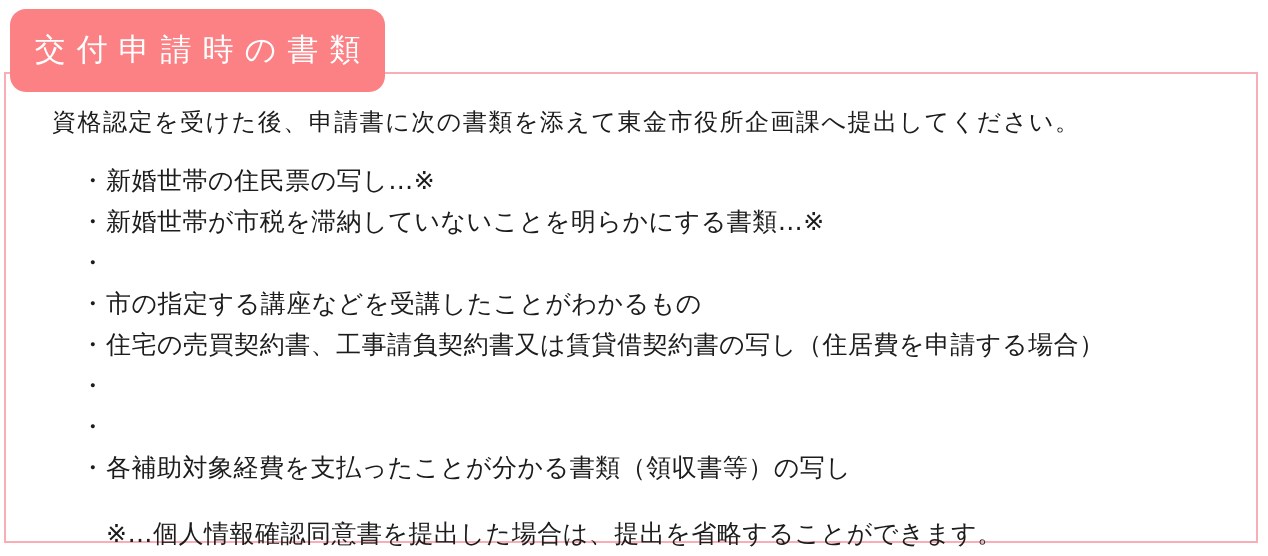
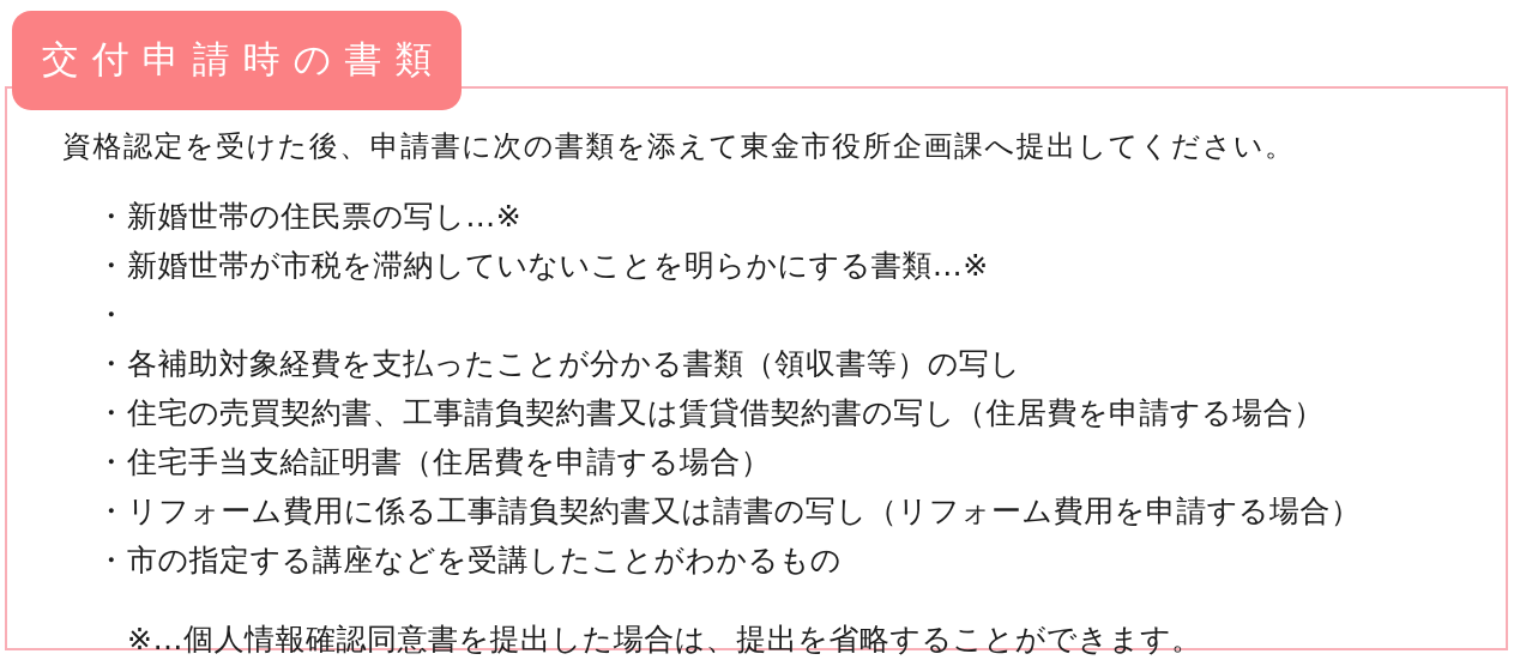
  交付申請時の書類
  資格認定を受けた後、申請書に次の書類を添えて東金市役所企画課へ提出してください。
  ・
  新婚世帯の住民票の写し…※
  ・
  新婚世帯が市税を滞納していないことを明らかにする書類…※
  ・
  ・
- 市の指定する講座などを受講したことがわかるもの
+ 各補助対象経費を支払ったことが分かる書類（領収書等）の写し
  ・
  住宅の売買契約書、工事請負契約書又は賃貸借契約書の写し（住居費を申請する場合）
  ・
+ 住宅手当支給証明書（住居費を申請する場合）
  ・
+ リフォーム費用に係る工事請負契約書又は請書の写し（リフォーム費用を申請する場合）
  ・
- 各補助対象経費を支払ったことが分かる書類（領収書等）の写し
+ 市の指定する講座などを受講したことがわかるもの
  ※…個人情報確認同意書を提出した場合は、提出を省略することができます。
